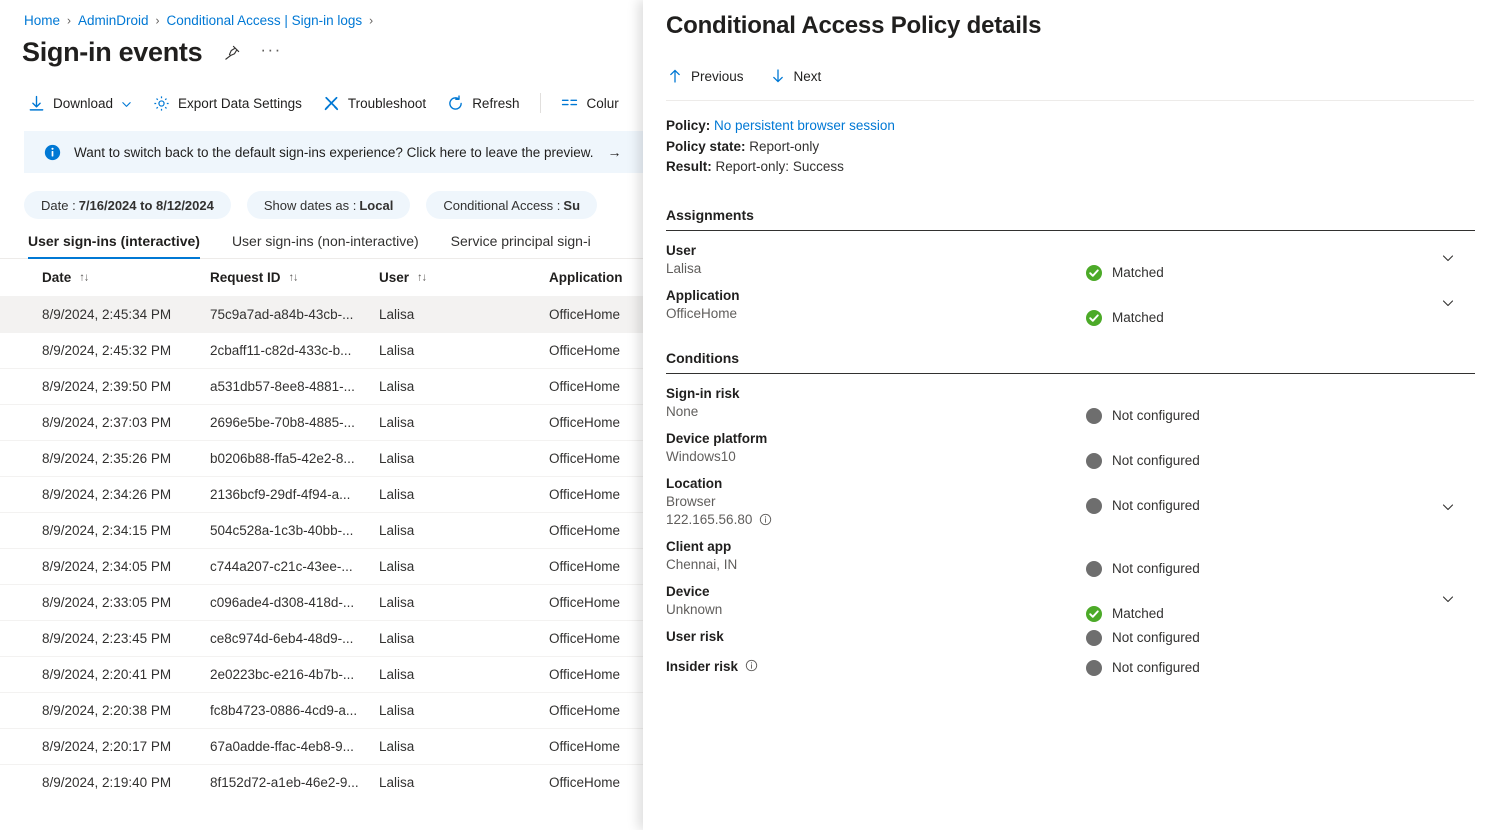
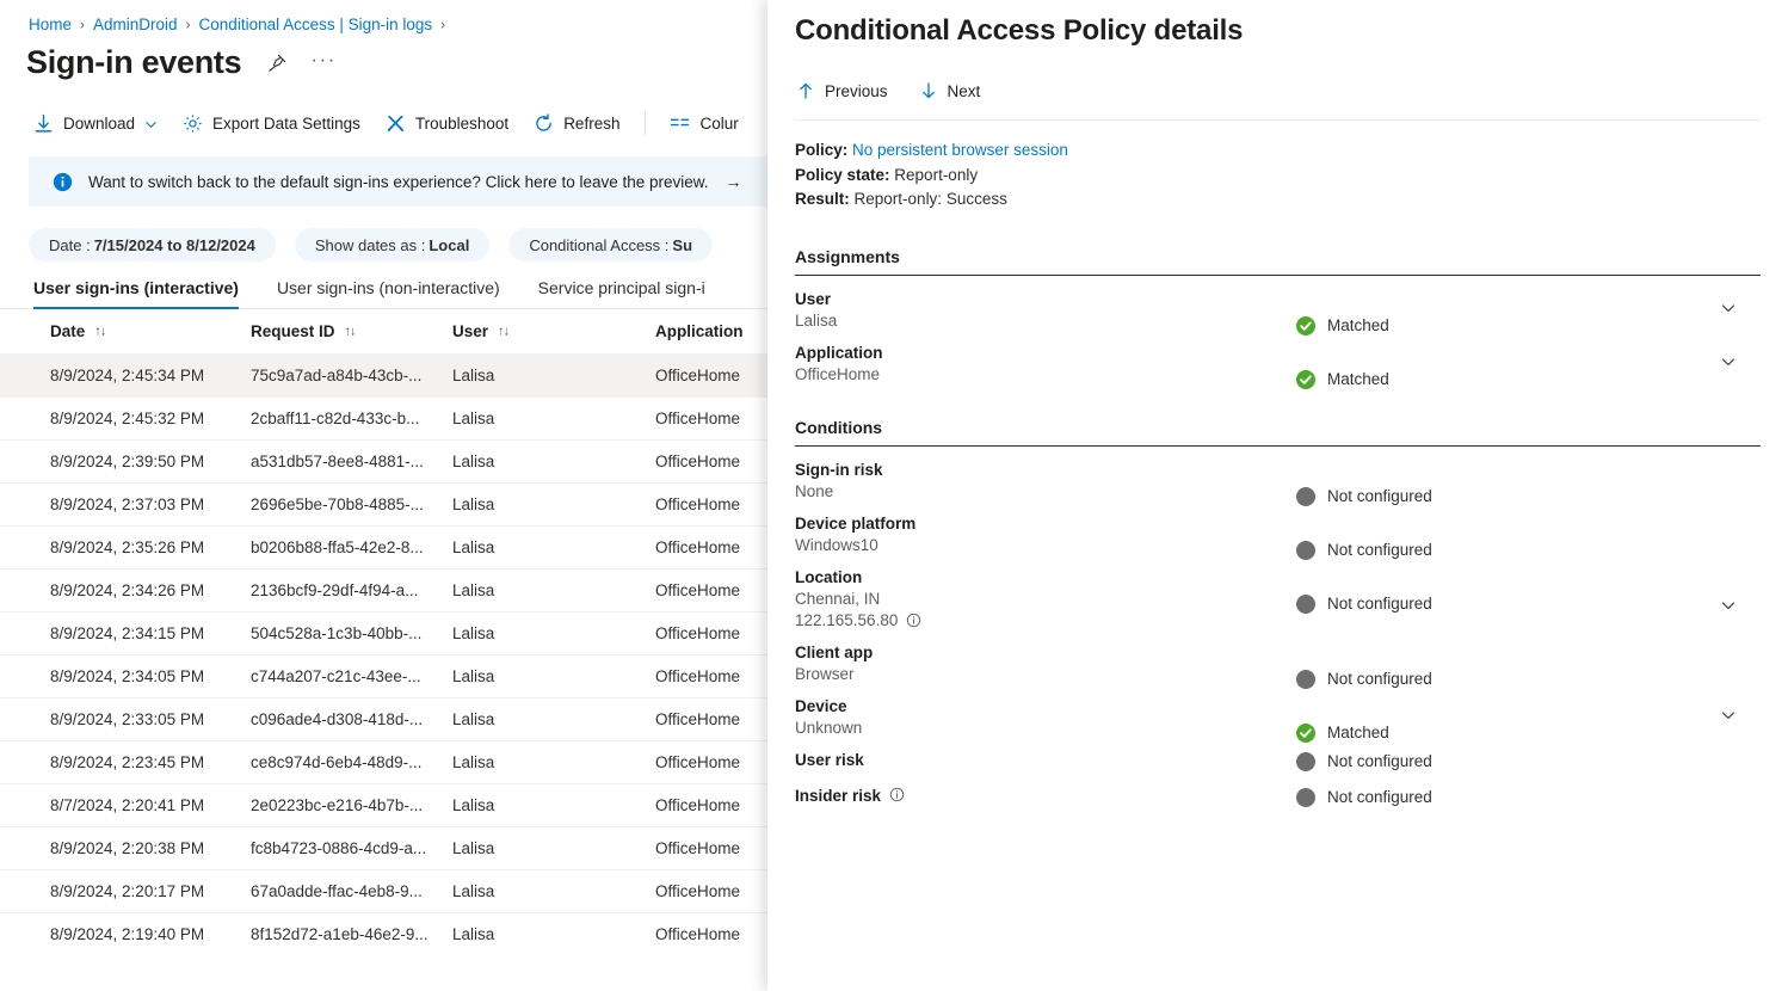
  Home
  ›
  AdminDroid
  ›
  Conditional Access | Sign-in logs
  ›
  Sign-in events
  ···
  Download
  Export Data Settings
  Troubleshoot
  Refresh
  Colur
  Want to switch back to the default sign-ins experience? Click here to leave the preview.
  →
  Date :
- 7/16/2024 to 8/12/2024
+ 7/15/2024 to 8/12/2024
  Show dates as :
  Local
  Conditional Access :
  Su
  User sign-ins (interactive)
  User sign-ins (non-interactive)
  Service principal sign-i
  Date
  ↑↓
  Request ID
  ↑↓
  User
  ↑↓
  Application
  8/9/2024, 2:45:34 PM
  75c9a7ad-a84b-43cb-...
  Lalisa
  OfficeHome
  8/9/2024, 2:45:32 PM
  2cbaff11-c82d-433c-b...
  Lalisa
  OfficeHome
  8/9/2024, 2:39:50 PM
  a531db57-8ee8-4881-...
  Lalisa
  OfficeHome
  8/9/2024, 2:37:03 PM
  2696e5be-70b8-4885-...
  Lalisa
  OfficeHome
  8/9/2024, 2:35:26 PM
  b0206b88-ffa5-42e2-8...
  Lalisa
  OfficeHome
  8/9/2024, 2:34:26 PM
  2136bcf9-29df-4f94-a...
  Lalisa
  OfficeHome
  8/9/2024, 2:34:15 PM
  504c528a-1c3b-40bb-...
  Lalisa
  OfficeHome
  8/9/2024, 2:34:05 PM
  c744a207-c21c-43ee-...
  Lalisa
  OfficeHome
  8/9/2024, 2:33:05 PM
  c096ade4-d308-418d-...
  Lalisa
  OfficeHome
  8/9/2024, 2:23:45 PM
  ce8c974d-6eb4-48d9-...
  Lalisa
  OfficeHome
- 8/9/2024, 2:20:41 PM
+ 8/7/2024, 2:20:41 PM
  2e0223bc-e216-4b7b-...
  Lalisa
  OfficeHome
  8/9/2024, 2:20:38 PM
  fc8b4723-0886-4cd9-a...
  Lalisa
  OfficeHome
  8/9/2024, 2:20:17 PM
  67a0adde-ffac-4eb8-9...
  Lalisa
  OfficeHome
  8/9/2024, 2:19:40 PM
  8f152d72-a1eb-46e2-9...
  Lalisa
  OfficeHome
  Conditional Access Policy details
  Previous
  Next
  Policy: No persistent browser session
  Policy state: Report-only
  Result: Report-only: Success
  Assignments
  User
  Lalisa
  Matched
  Application
  OfficeHome
  Matched
  Conditions
  Sign-in risk
  None
  Not configured
  Device platform
  Windows10
  Not configured
  Location
- Browser
+ Chennai, IN
  122.165.56.80
  Not configured
  Client app
- Chennai, IN
+ Browser
  Not configured
  Device
  Unknown
  Matched
  User risk
  Not configured
  Insider risk
  Not configured
